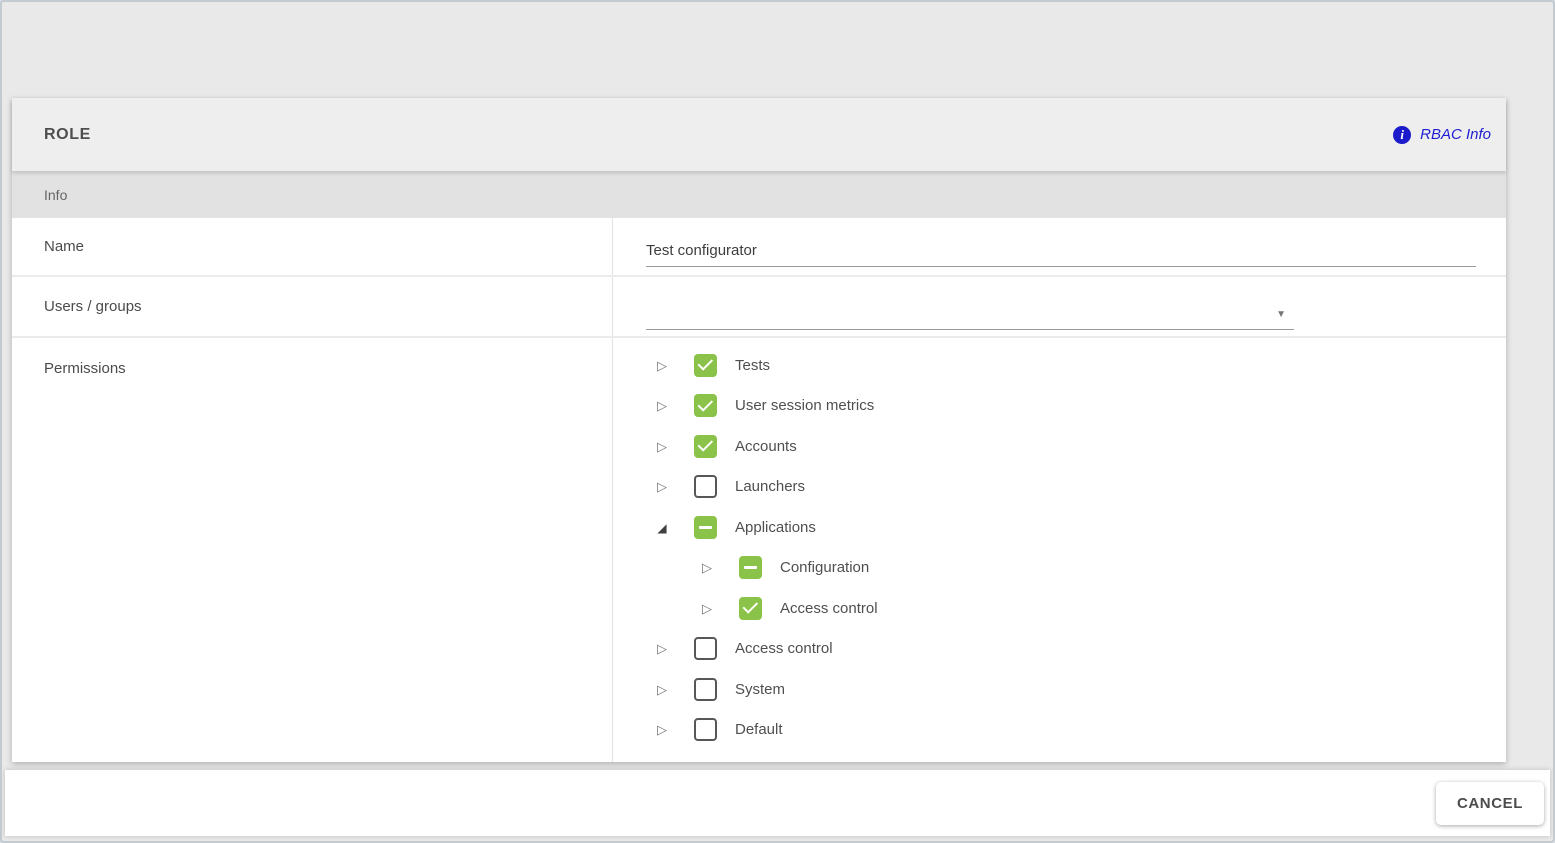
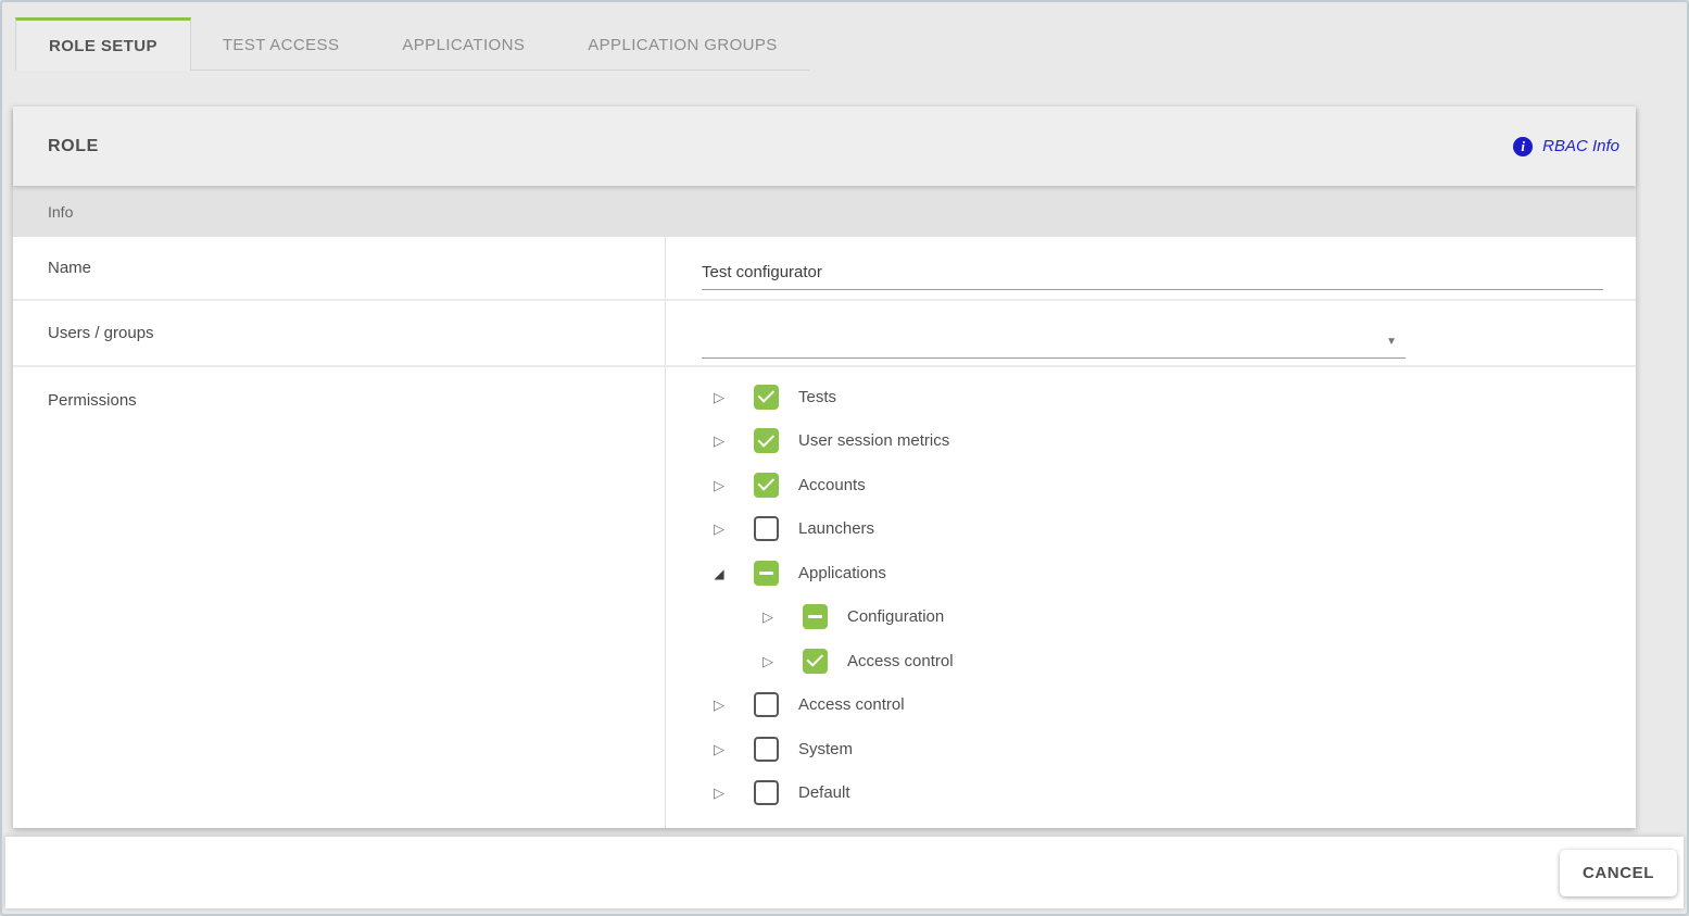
+ ROLE SETUP
+ TEST ACCESS
+ APPLICATIONS
+ APPLICATION GROUPS
  ROLE
  i
  RBAC Info
  Info
  Name
  Test configurator
  Users / groups
  ▼
  Permissions
  Tests
  User session metrics
  Accounts
  Launchers
  Applications
  Configuration
  Access control
  Access control
  System
  Default
  CANCEL
